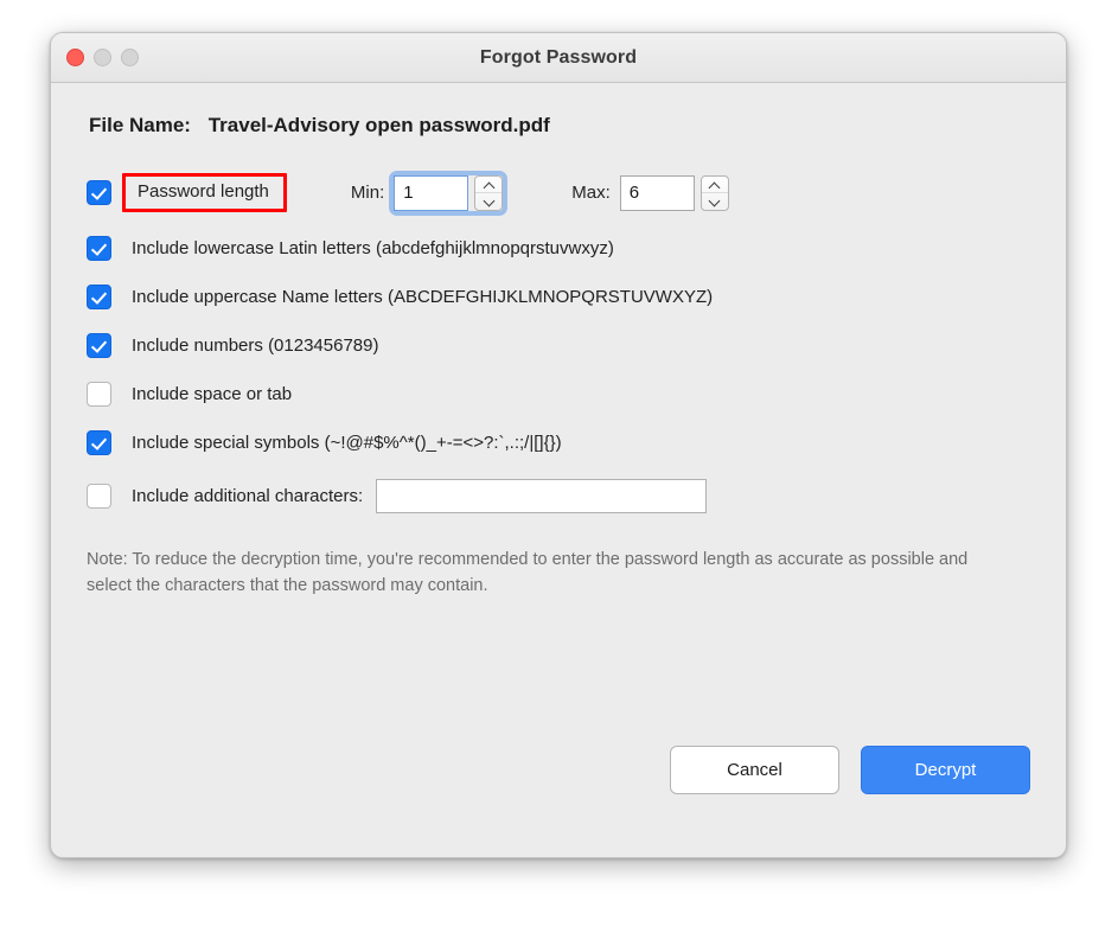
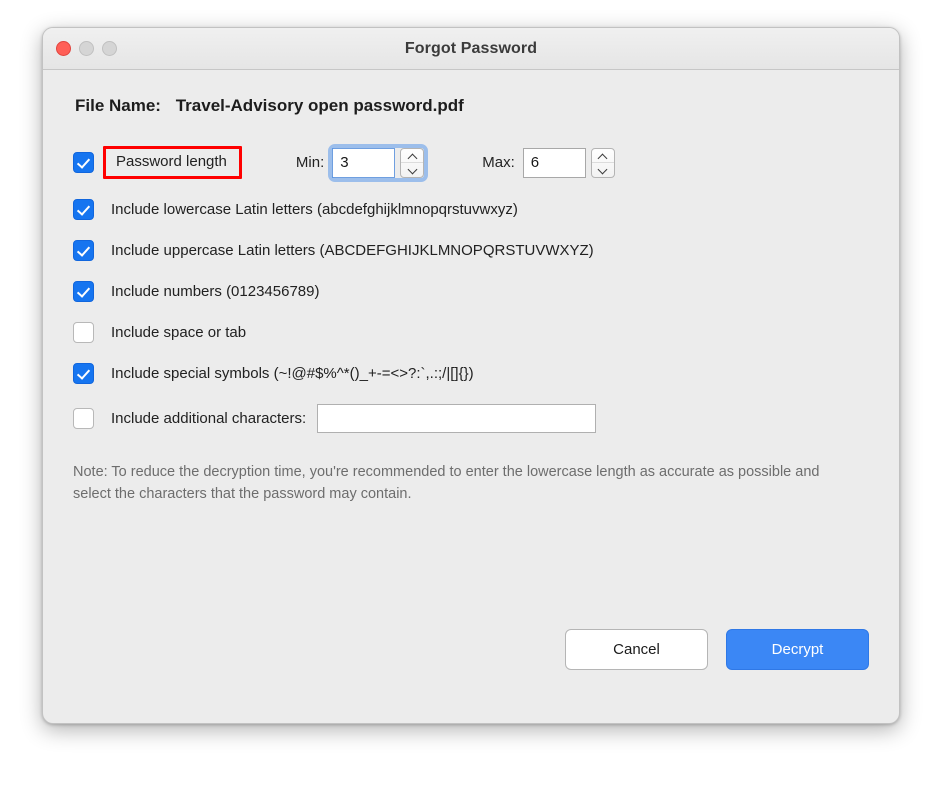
  Forgot Password
  File Name: Travel-Advisory open password.pdf
  Password length
  Min:
- 1
+ 3
  Max:
  6
  Include lowercase Latin letters (abcdefghijklmnopqrstuvwxyz)
- Include uppercase Name letters (ABCDEFGHIJKLMNOPQRSTUVWXYZ)
+ Include uppercase Latin letters (ABCDEFGHIJKLMNOPQRSTUVWXYZ)
  Include numbers (0123456789)
  Include space or tab
  Include special symbols (~!@#$%^*()_+-=<>?:`,.:;/|[]{})
  Include additional characters:
- Note: To reduce the decryption time, you're recommended to enter the password length as accurate as possible and select the characters that the password may contain.
+ Note: To reduce the decryption time, you're recommended to enter the lowercase length as accurate as possible and select the characters that the password may contain.
  Cancel
  Decrypt
